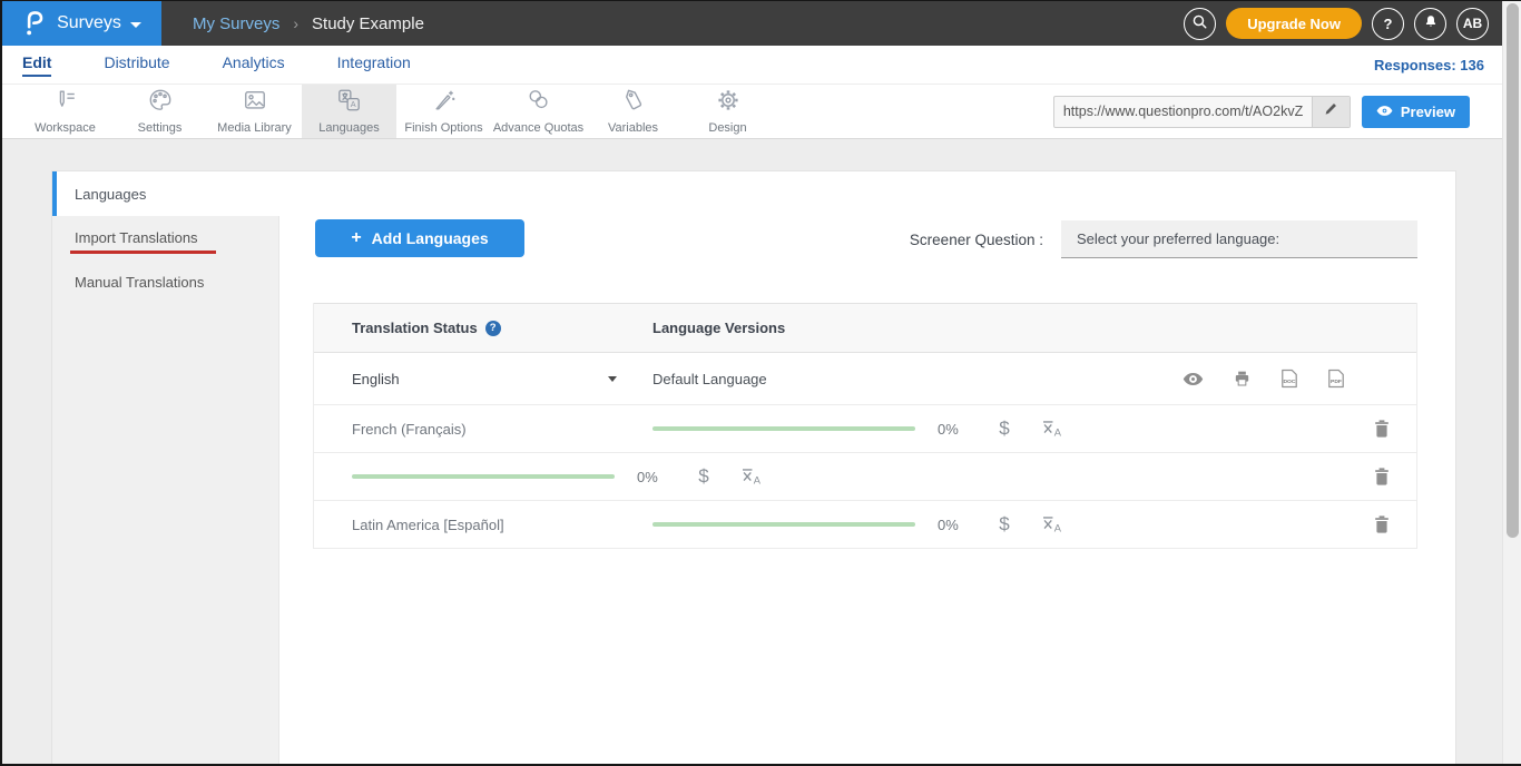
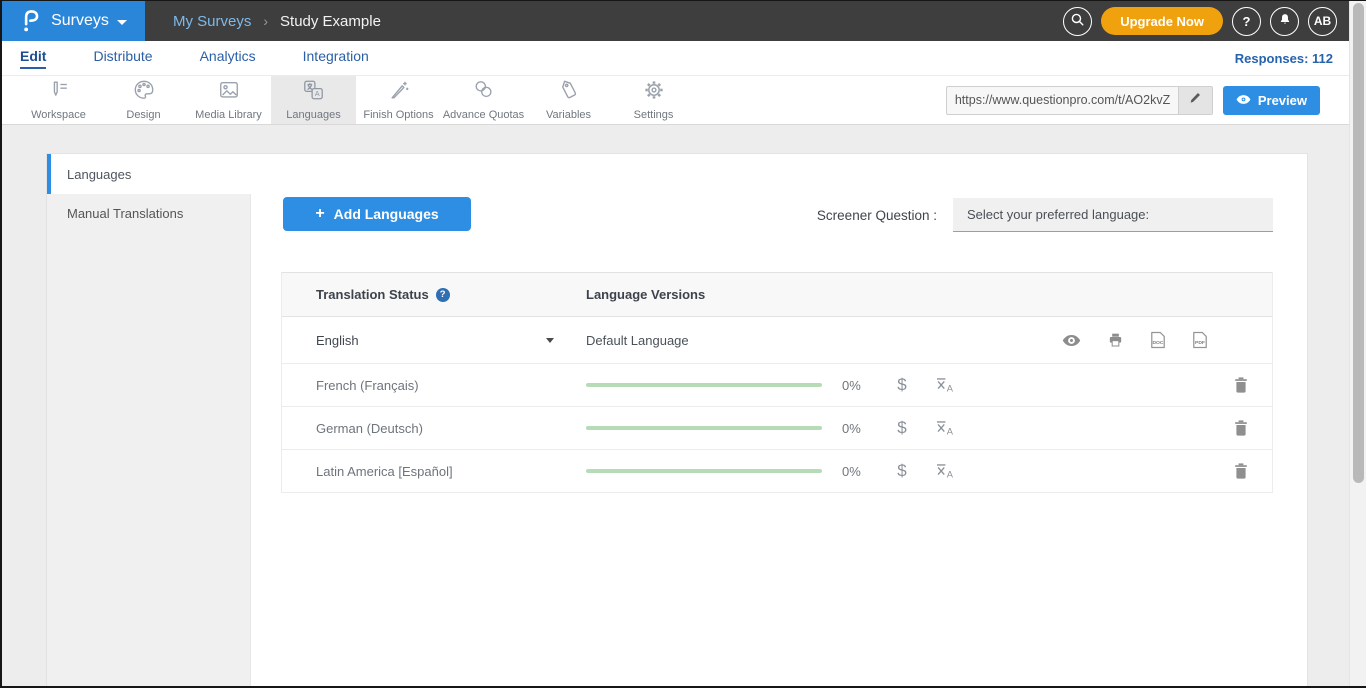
  Surveys
  My Surveys
  ›
  Study Example
  Upgrade Now
  ?
  AB
  Edit
  Distribute
  Analytics
  Integration
- Responses: 136
+ Responses: 112
  Workspace
- Settings
+ Design
  Media Library
  A
  Languages
  Finish Options
  Advance Quotas
  Variables
- Design
+ Settings
  https://www.questionpro.com/t/AO2kvZ
  Preview
  Languages
- Import Translations
  Manual Translations
  +
  Add Languages
  Screener Question :
  Select your preferred language:
  Translation Status
  ?
  Language Versions
  English
  Default Language
  French (Français)
  0%
  $
  A
+ German (Deutsch)
  0%
  $
  A
  Latin America [Español]
  0%
  $
  A
